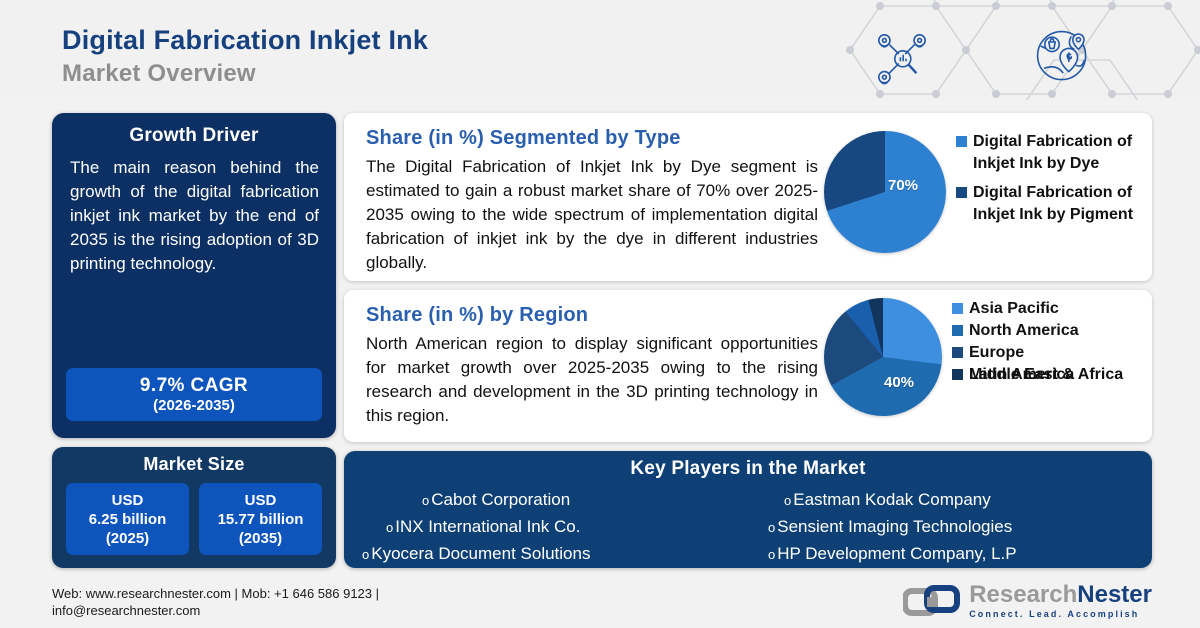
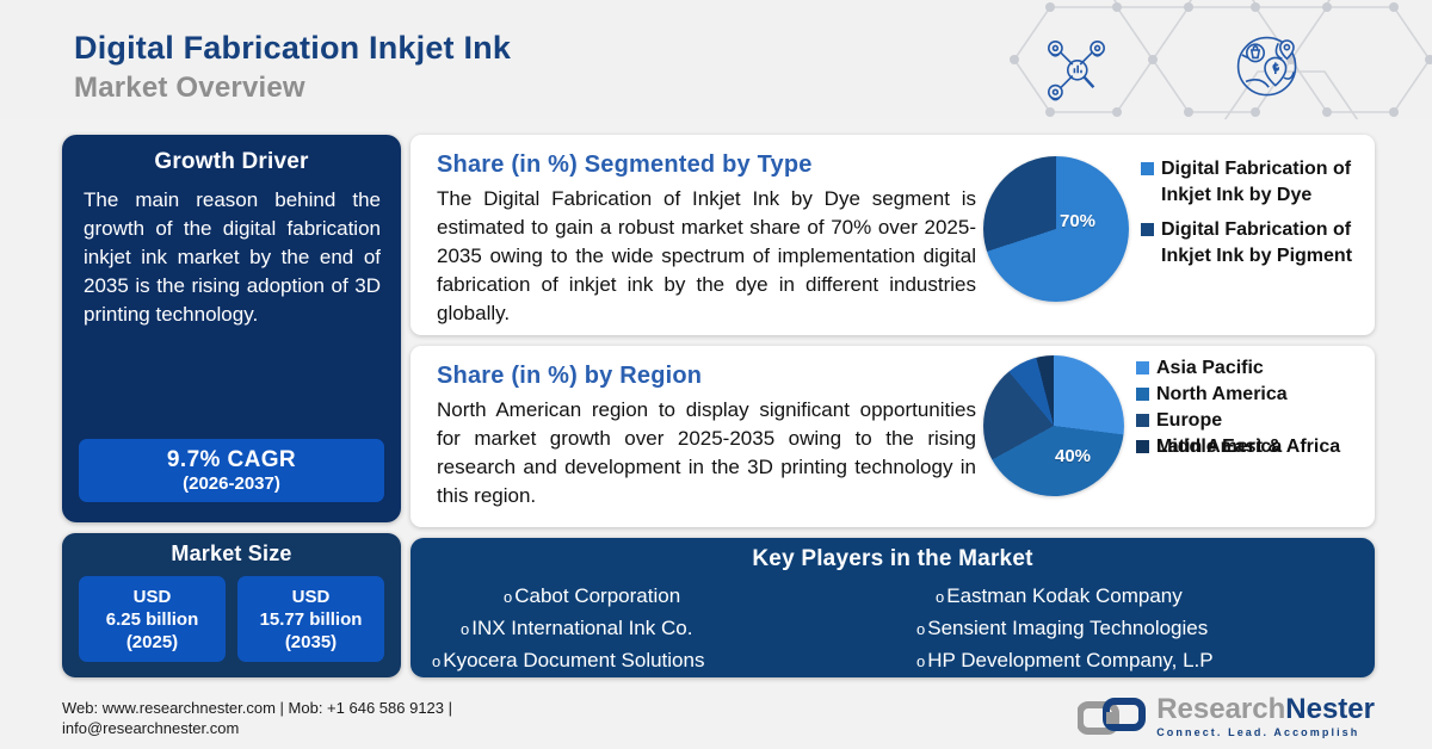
  Digital Fabrication Inkjet Ink
  Market Overview
  Growth Driver
  The main reason behind the growth of the digital fabrication inkjet ink market by the end of 2035 is the rising adoption of 3D printing technology.
  9.7% CAGR
- (2026-2035)
+ (2026-2037)
  Market Size
  USD
  6.25 billion
  (2025)
  USD
  15.77 billion
  (2035)
  Share (in %) Segmented by Type
  The Digital Fabrication of Inkjet Ink by Dye segment is estimated to gain a robust market share of 70% over 2025-2035 owing to the wide spectrum of implementation digital fabrication of inkjet ink by the dye in different industries globally.
  70%
  Digital Fabrication of Inkjet Ink by Dye
  Digital Fabrication of Inkjet Ink by Pigment
  Share (in %) by Region
  North American region to display significant opportunities for market growth over 2025-2035 owing to the rising research and development in the 3D printing technology in this region.
  40%
  Asia Pacific
  North America
  Europe
  Middle East & Africa
  Latin America
  Key Players in the Market
  o
  Cabot Corporation
  o
  INX International Ink Co.
  o
  Kyocera Document Solutions
  o
  Eastman Kodak Company
  o
  Sensient Imaging Technologies
  o
  HP Development Company, L.P
  Web: www.researchnester.com | Mob: +1 646 586 9123 | info@researchnester.com
  ResearchNester
  Connect. Lead. Accomplish
